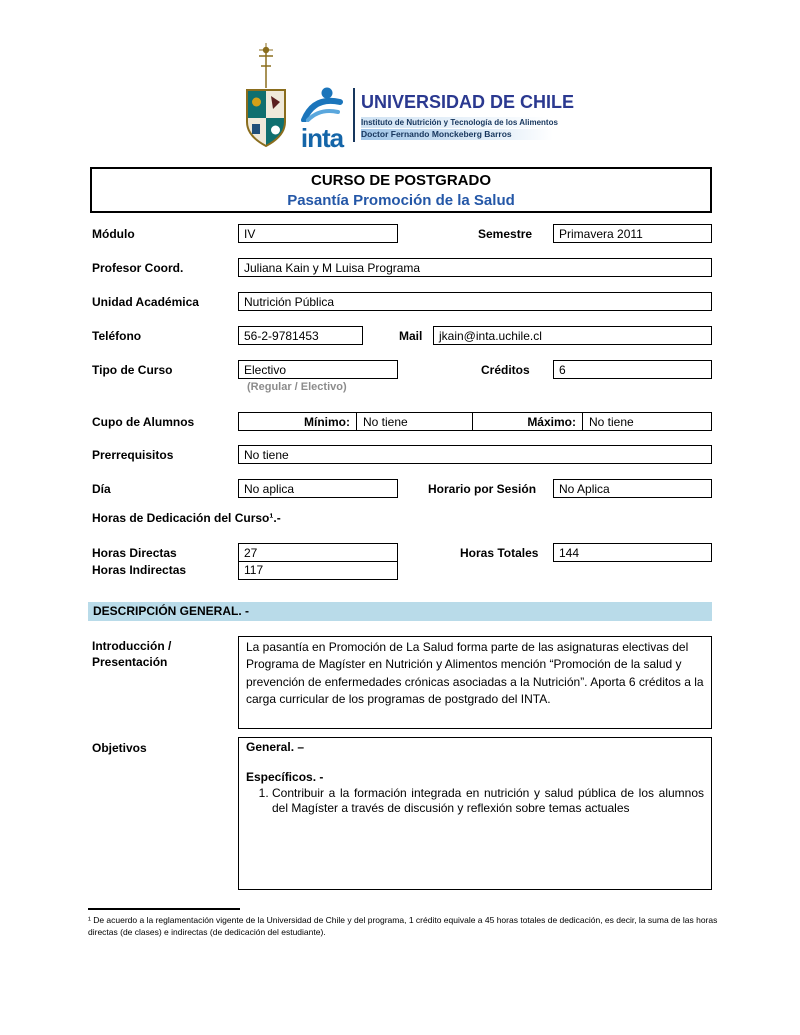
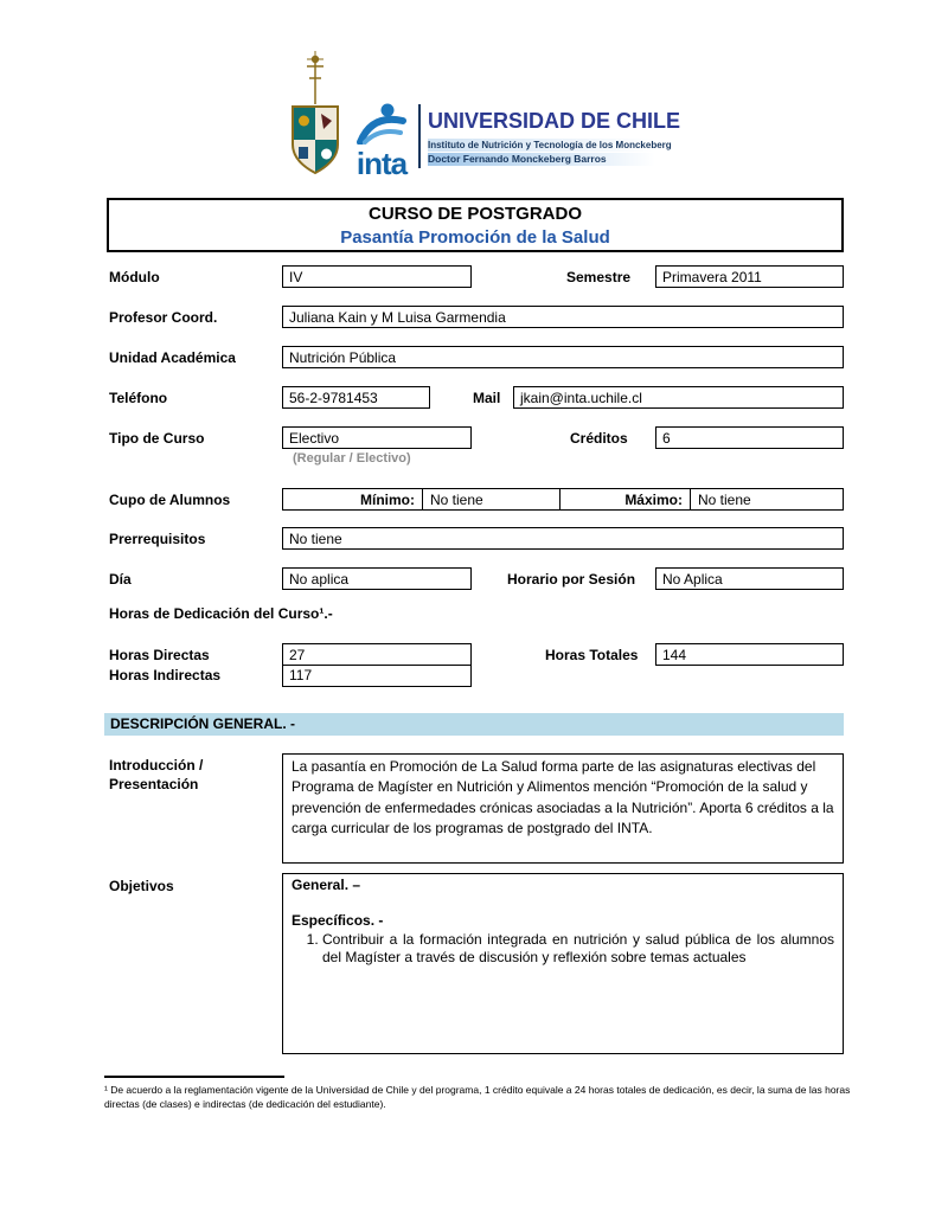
  inta
  UNIVERSIDAD DE CHILE
- Instituto de Nutrición y Tecnología de los Alimentos
+ Instituto de Nutrición y Tecnología de los Monckeberg
  Doctor Fernando Monckeberg Barros
  CURSO DE POSTGRADO
  Pasantía Promoción de la Salud
  Módulo
  IV
  Semestre
  Primavera 2011
  Profesor Coord.
- Juliana Kain y M Luisa Programa
+ Juliana Kain y M Luisa Garmendia
  Unidad Académica
  Nutrición Pública
  Teléfono
  56-2-9781453
  Mail
  jkain@inta.uchile.cl
  Tipo de Curso
  Electivo
  (Regular / Electivo)
  Créditos
  6
  Cupo de Alumnos
  Mínimo:
  No tiene
  Máximo:
  No tiene
  Prerrequisitos
  No tiene
  Día
  No aplica
  Horario por Sesión
  No Aplica
  Horas de Dedicación del Curso¹.-
  Horas Directas
  27
  Horas Totales
  144
  Horas Indirectas
  117
  DESCRIPCIÓN GENERAL. -
  Introducción /
  Presentación
  La pasantía en Promoción de La Salud forma parte de las asignaturas electivas del Programa de Magíster en Nutrición y Alimentos mención “Promoción de la salud y prevención de enfermedades crónicas asociadas a la Nutrición”. Aporta 6 créditos a la carga curricular de los programas de postgrado del INTA.
  Objetivos
  General. –
  Específicos. -
  Contribuir a la formación integrada en nutrición y salud pública de los alumnos del Magíster a través de discusión y reflexión sobre temas actuales
- ¹ De acuerdo a la reglamentación vigente de la Universidad de Chile y del programa, 1 crédito equivale a 45 horas totales de dedicación, es decir, la suma de las horas directas (de clases) e indirectas (de dedicación del estudiante).
+ ¹ De acuerdo a la reglamentación vigente de la Universidad de Chile y del programa, 1 crédito equivale a 24 horas totales de dedicación, es decir, la suma de las horas directas (de clases) e indirectas (de dedicación del estudiante).
